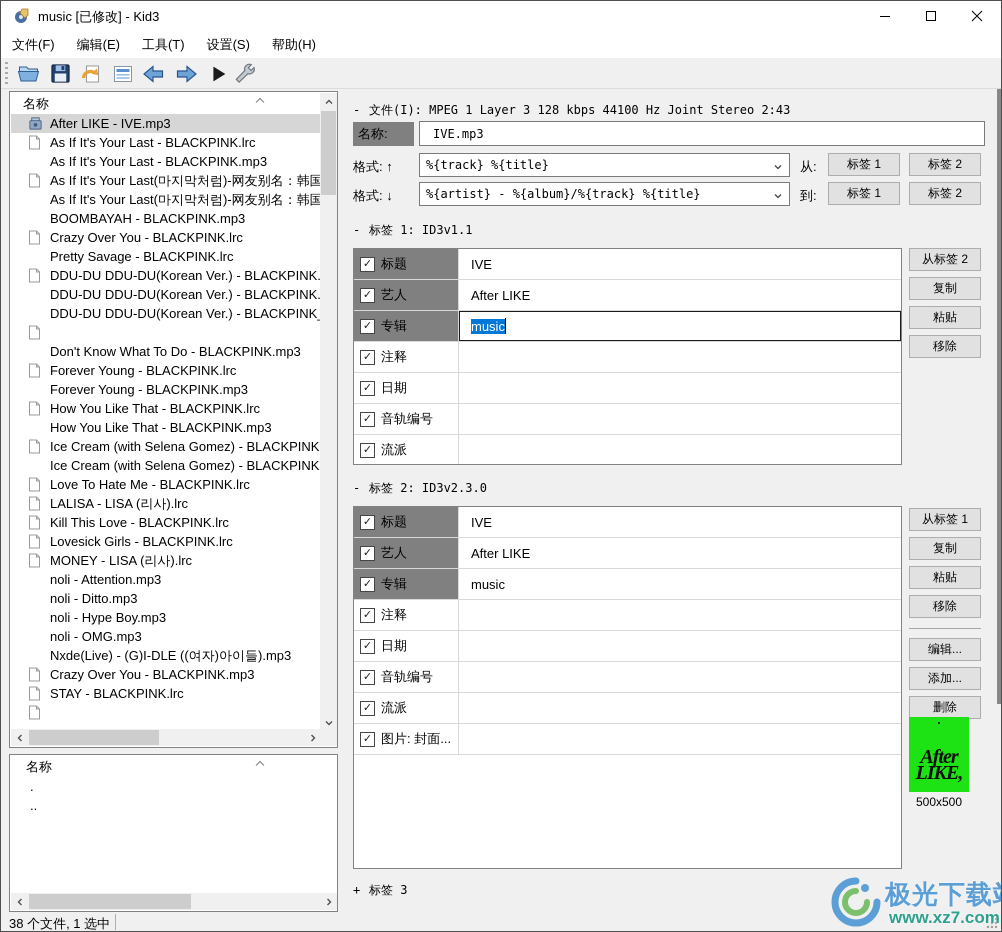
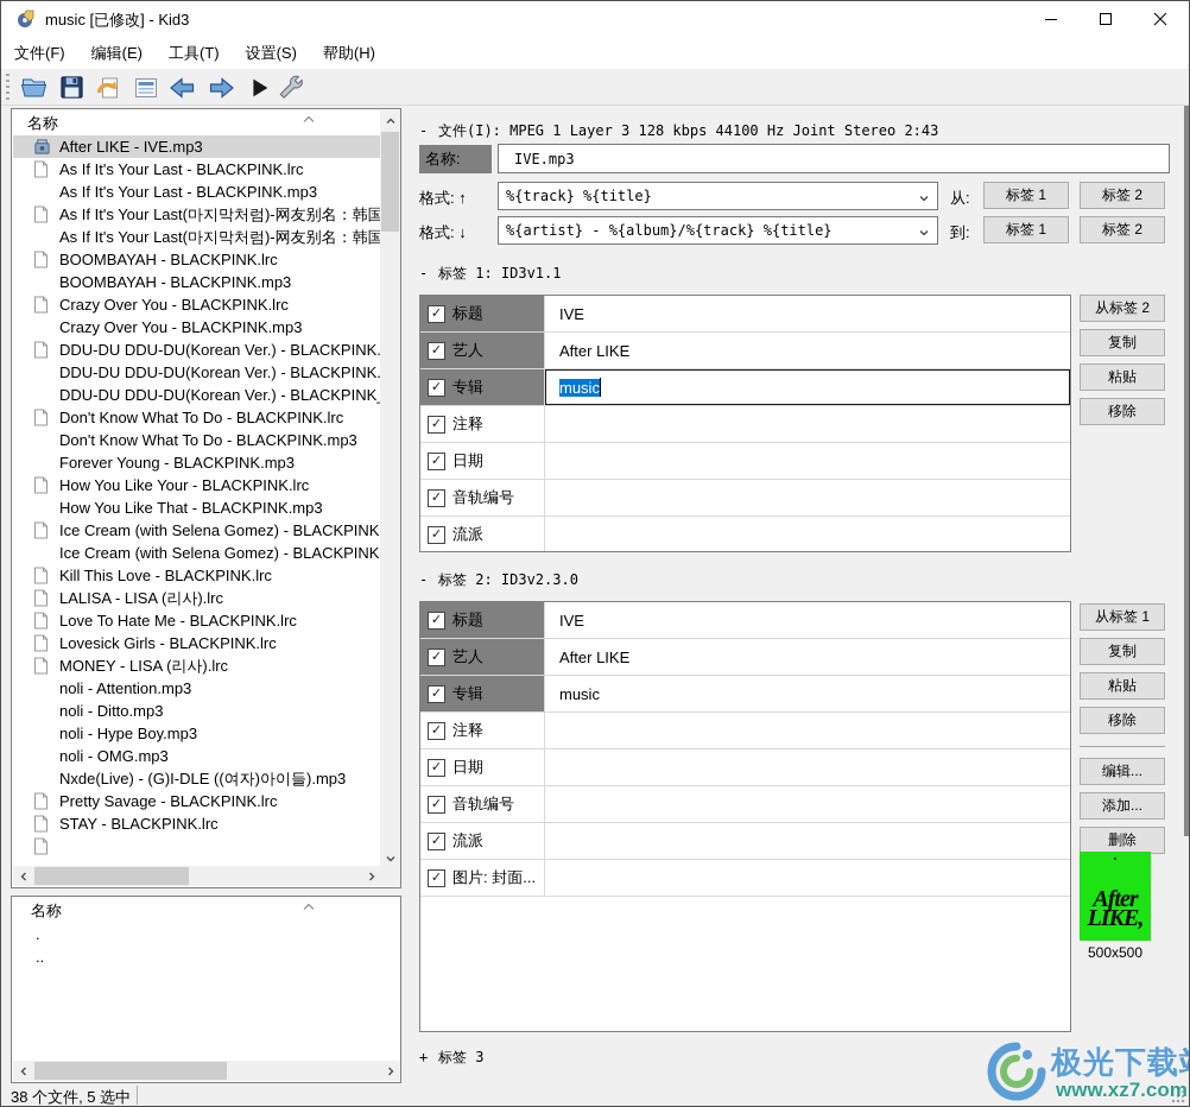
  music [已修改] - Kid3
  文件(F) 编辑(E) 工具(T) 设置(S) 帮助(H)
  名称
  After LIKE - IVE.mp3
  As If It's Your Last - BLACKPINK.lrc
  As If It's Your Last - BLACKPINK.mp3
  As If It's Your Last(마지막처럼)-网友别名：韩国
  As If It's Your Last(마지막처럼)-网友别名：韩国
+ BOOMBAYAH - BLACKPINK.lrc
  BOOMBAYAH - BLACKPINK.mp3
  Crazy Over You - BLACKPINK.lrc
- Pretty Savage - BLACKPINK.lrc
+ Crazy Over You - BLACKPINK.mp3
  DDU-DU DDU-DU(Korean Ver.) - BLACKPINK
  DDU-DU DDU-DU(Korean Ver.) - BLACKPINK
  DDU-DU DDU-DU(Korean Ver.) - BLACKPINK
+ Don't Know What To Do - BLACKPINK.lrc
  Don't Know What To Do - BLACKPINK.mp3
- Forever Young - BLACKPINK.lrc
  Forever Young - BLACKPINK.mp3
- How You Like That - BLACKPINK.lrc
+ How You Like Your - BLACKPINK.lrc
  How You Like That - BLACKPINK.mp3
  Ice Cream (with Selena Gomez) - BLACKPINK
  Ice Cream (with Selena Gomez) - BLACKPINK
- Love To Hate Me - BLACKPINK.lrc
+ Kill This Love - BLACKPINK.lrc
  LALISA - LISA (리사).lrc
- Kill This Love - BLACKPINK.lrc
+ Love To Hate Me - BLACKPINK.lrc
  Lovesick Girls - BLACKPINK.lrc
  MONEY - LISA (리사).lrc
  noli - Attention.mp3
  noli - Ditto.mp3
  noli - Hype Boy.mp3
  noli - OMG.mp3
  Nxde(Live) - (G)I-DLE ((여자)아이들).mp3
- Crazy Over You - BLACKPINK.mp3
+ Pretty Savage - BLACKPINK.lrc
  STAY - BLACKPINK.lrc
  名称
  .
  ..
  - 文件(I): MPEG 1 Layer 3 128 kbps 44100 Hz Joint Stereo 2:43
  名称:
  IVE.mp3
  格式: ↑
  %{track} %{title}
  从:
  标签 1
  标签 2
  格式: ↓
  %{artist} - %{album}/%{track} %{title}
  到:
  标签 1
  标签 2
  - 标签 1: ID3v1.1
  ✓
  标题
  IVE
  ✓
  艺人
  After LIKE
  ✓
  专辑
  music
  ✓
  注释
  ✓
  日期
  ✓
  音轨编号
  ✓
  流派
  从标签 2
  复制
  粘贴
  移除
  - 标签 2: ID3v2.3.0
  ✓
  标题
  IVE
  ✓
  艺人
  After LIKE
  ✓
  专辑
  music
  ✓
  注释
  ✓
  日期
  ✓
  音轨编号
  ✓
  流派
  ✓
  图片: 封面...
  从标签 1
  复制
  粘贴
  移除
  编辑...
  添加...
  删除
  After
  LIKE,
  500x500
  + 标签 3
- 38 个文件, 1 选中
+ 38 个文件, 5 选中
  极光下载
  www.xz7.com
